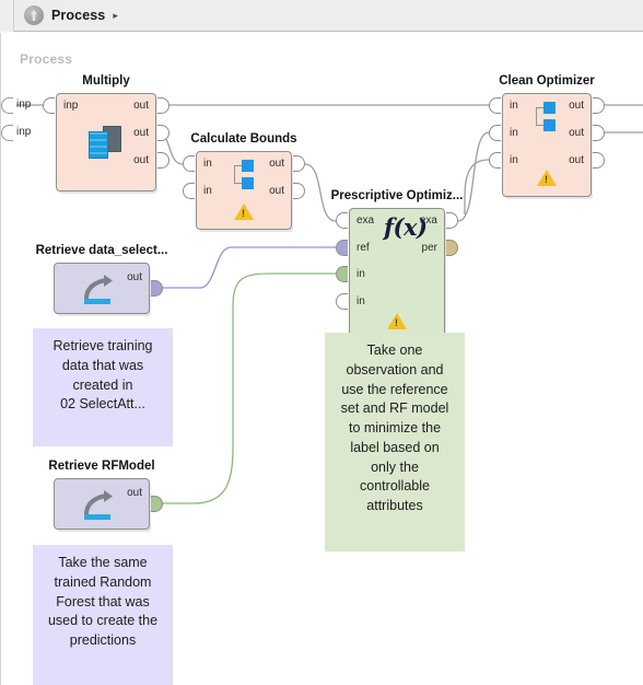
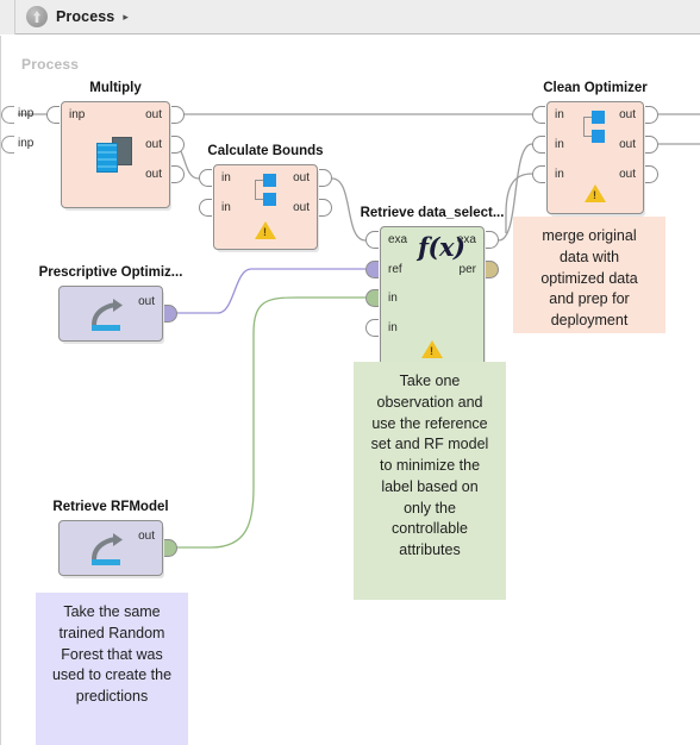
  Process
  ▸
  Process
  inp
  inp
  Multiply
  inp
  out
  out
  out
  Calculate Bounds
  in
  in
  out
  out
- Prescriptive Optimiz...
+ Retrieve data_select...
  exa
  ref
  in
  in
  exa
  per
  f(x)
  Clean Optimizer
  in
  in
  in
  out
  out
  out
- Retrieve data_select...
+ Prescriptive Optimiz...
  out
  Retrieve RFModel
  out
+ merge original
+ data with
+ optimized data
+ and prep for
+ deployment
  Take one
  observation and
  use the reference
  set and RF model
  to minimize the
  label based on
  only the
  controllable
  attributes
- Retrieve training
- data that was
- created in
- 02 SelectAtt...
  Take the same
  trained Random
  Forest that was
  used to create the
  predictions
